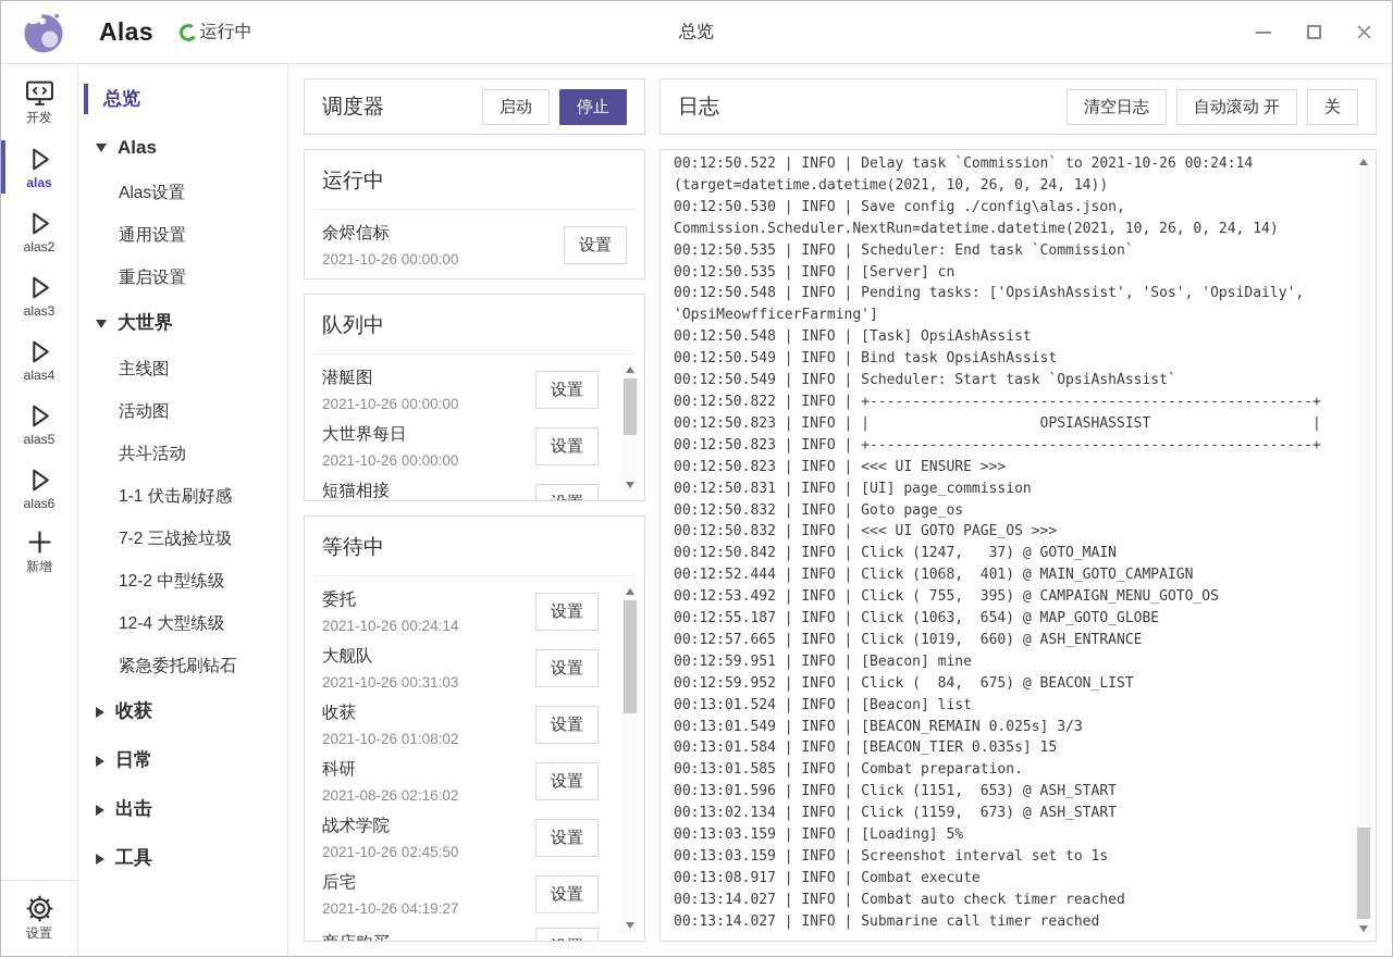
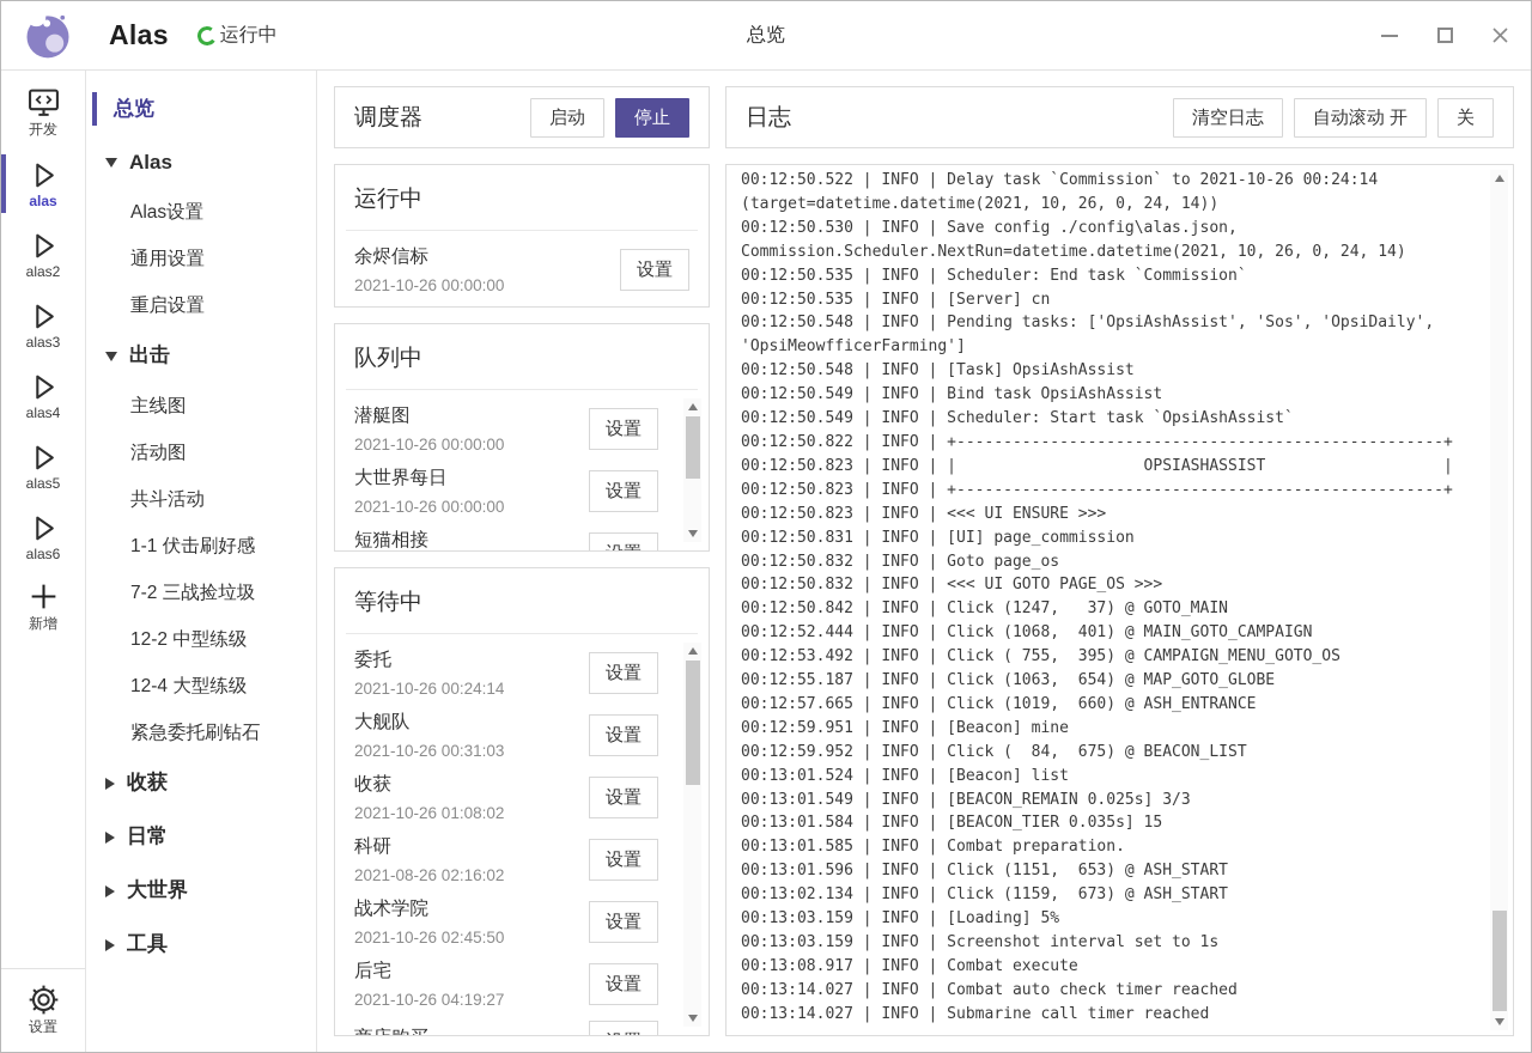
  Alas
  运行中
  总览
  开发
  alas
  alas2
  alas3
  alas4
  alas5
  alas6
  新增
  设置
  总览
  Alas
  Alas设置
  通用设置
  重启设置
- 大世界
+ 出击
  主线图
  活动图
  共斗活动
  1-1 伏击刷好感
  7-2 三战捡垃圾
  12-2 中型练级
  12-4 大型练级
  紧急委托刷钻石
  收获
  日常
- 出击
+ 大世界
  工具
  调度器
  启动
  停止
  运行中
  余烬信标
  2021-10-26 00:00:00
  设置
  队列中
  潜艇图
  2021-10-26 00:00:00
  设置
  大世界每日
  2021-10-26 00:00:00
  设置
  短猫相接
  等待中
  委托
  2021-10-26 00:24:14
  设置
  大舰队
  2021-10-26 00:31:03
  设置
  收获
  2021-10-26 01:08:02
  设置
  科研
  2021-08-26 02:16:02
  设置
  战术学院
  2021-10-26 02:45:50
  设置
  后宅
  2021-10-26 04:19:27
  设置
  日志
  清空日志
  自动滚动 开
  关
  00:12:50.522 | INFO | Delay task `Commission` to 2021-10-26 00:24:14 (target=datetime.datetime(2021, 10, 26, 0, 24, 14))
  00:12:50.530 | INFO | Save config ./config\alas.json, Commission.Scheduler.NextRun=datetime.datetime(2021, 10, 26, 0, 24, 14)
  00:12:50.535 | INFO | Scheduler: End task `Commission`
  00:12:50.535 | INFO | [Server] cn
  00:12:50.548 | INFO | Pending tasks: ['OpsiAshAssist', 'Sos', 'OpsiDaily', 'OpsiMeowfficerFarming']
  00:12:50.548 | INFO | [Task] OpsiAshAssist
  00:12:50.549 | INFO | Bind task OpsiAshAssist
  00:12:50.549 | INFO | Scheduler: Start task `OpsiAshAssist`
  00:12:50.822 | INFO | +----------------------------------------------------+
  00:12:50.823 | INFO | | OPSIASHASSIST |
  00:12:50.823 | INFO | +----------------------------------------------------+
  00:12:50.823 | INFO | <<< UI ENSURE >>>
  00:12:50.831 | INFO | [UI] page_commission
  00:12:50.832 | INFO | Goto page_os
  00:12:50.832 | INFO | <<< UI GOTO PAGE_OS >>>
  00:12:50.842 | INFO | Click (1247, 37) @ GOTO_MAIN
  00:12:52.444 | INFO | Click (1068, 401) @ MAIN_GOTO_CAMPAIGN
  00:12:53.492 | INFO | Click ( 755, 395) @ CAMPAIGN_MENU_GOTO_OS
  00:12:55.187 | INFO | Click (1063, 654) @ MAP_GOTO_GLOBE
  00:12:57.665 | INFO | Click (1019, 660) @ ASH_ENTRANCE
  00:12:59.951 | INFO | [Beacon] mine
  00:12:59.952 | INFO | Click ( 84, 675) @ BEACON_LIST
  00:13:01.524 | INFO | [Beacon] list
  00:13:01.549 | INFO | [BEACON_REMAIN 0.025s] 3/3
  00:13:01.584 | INFO | [BEACON_TIER 0.035s] 15
  00:13:01.585 | INFO | Combat preparation.
  00:13:01.596 | INFO | Click (1151, 653) @ ASH_START
  00:13:02.134 | INFO | Click (1159, 673) @ ASH_START
  00:13:03.159 | INFO | [Loading] 5%
  00:13:03.159 | INFO | Screenshot interval set to 1s
  00:13:08.917 | INFO | Combat execute
  00:13:14.027 | INFO | Combat auto check timer reached
  00:13:14.027 | INFO | Submarine call timer reached
